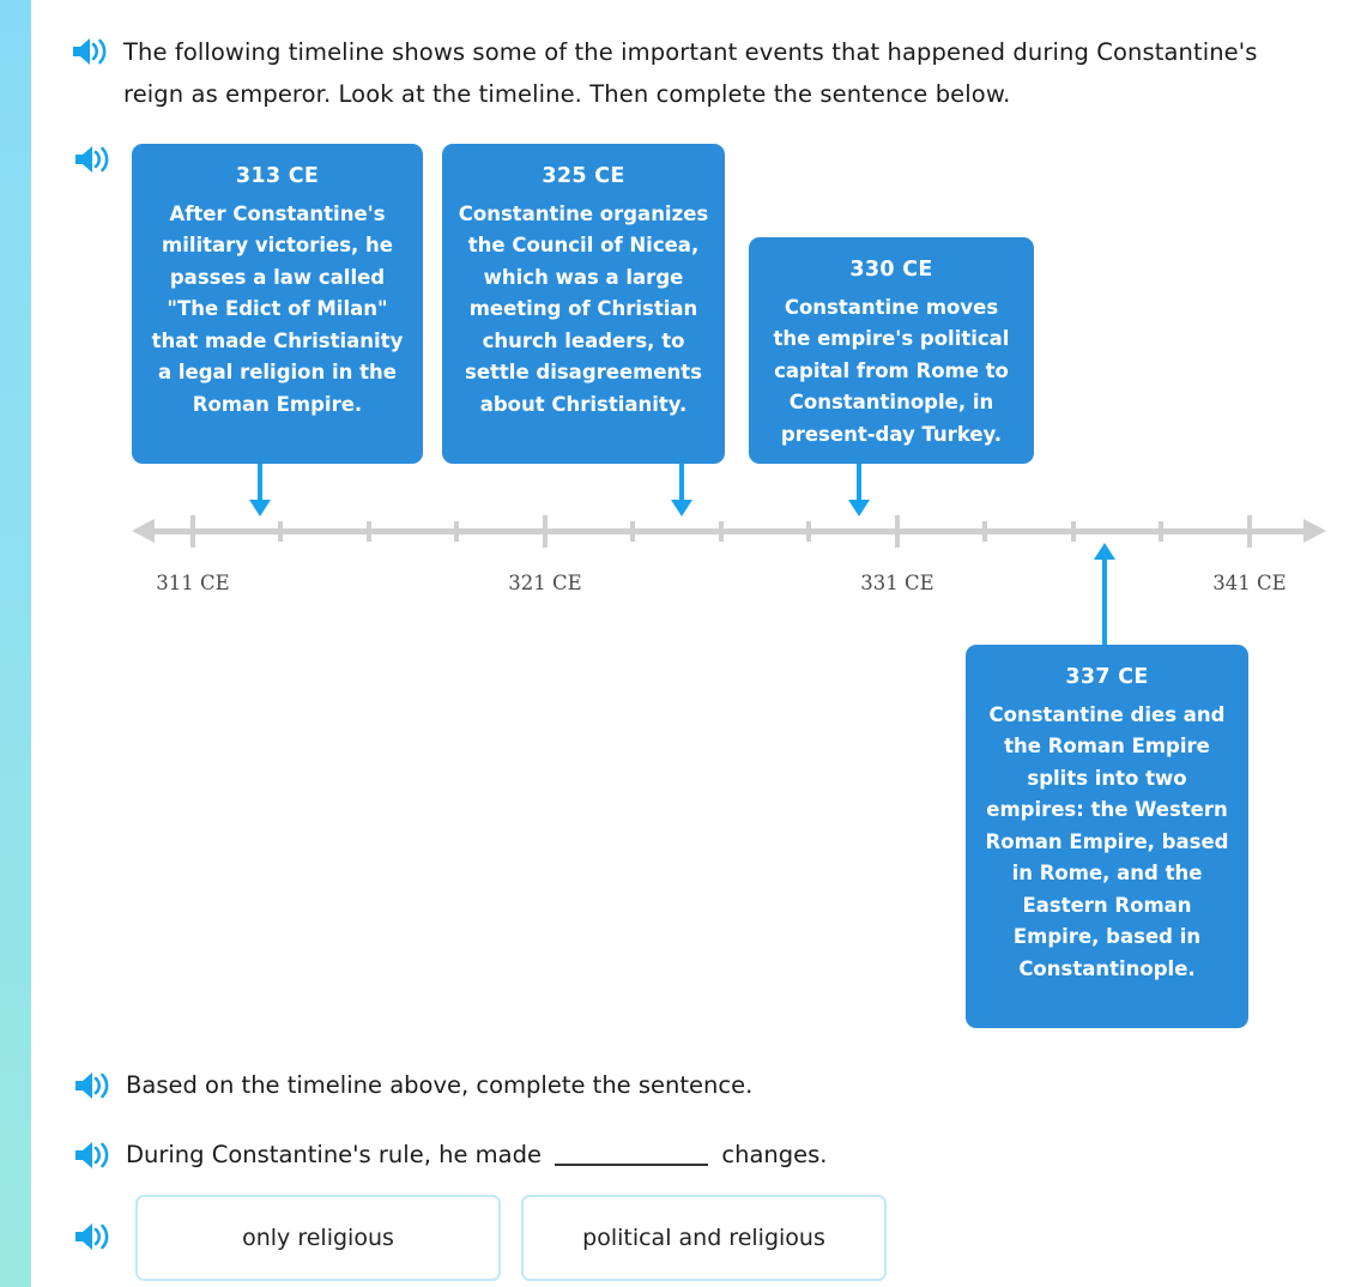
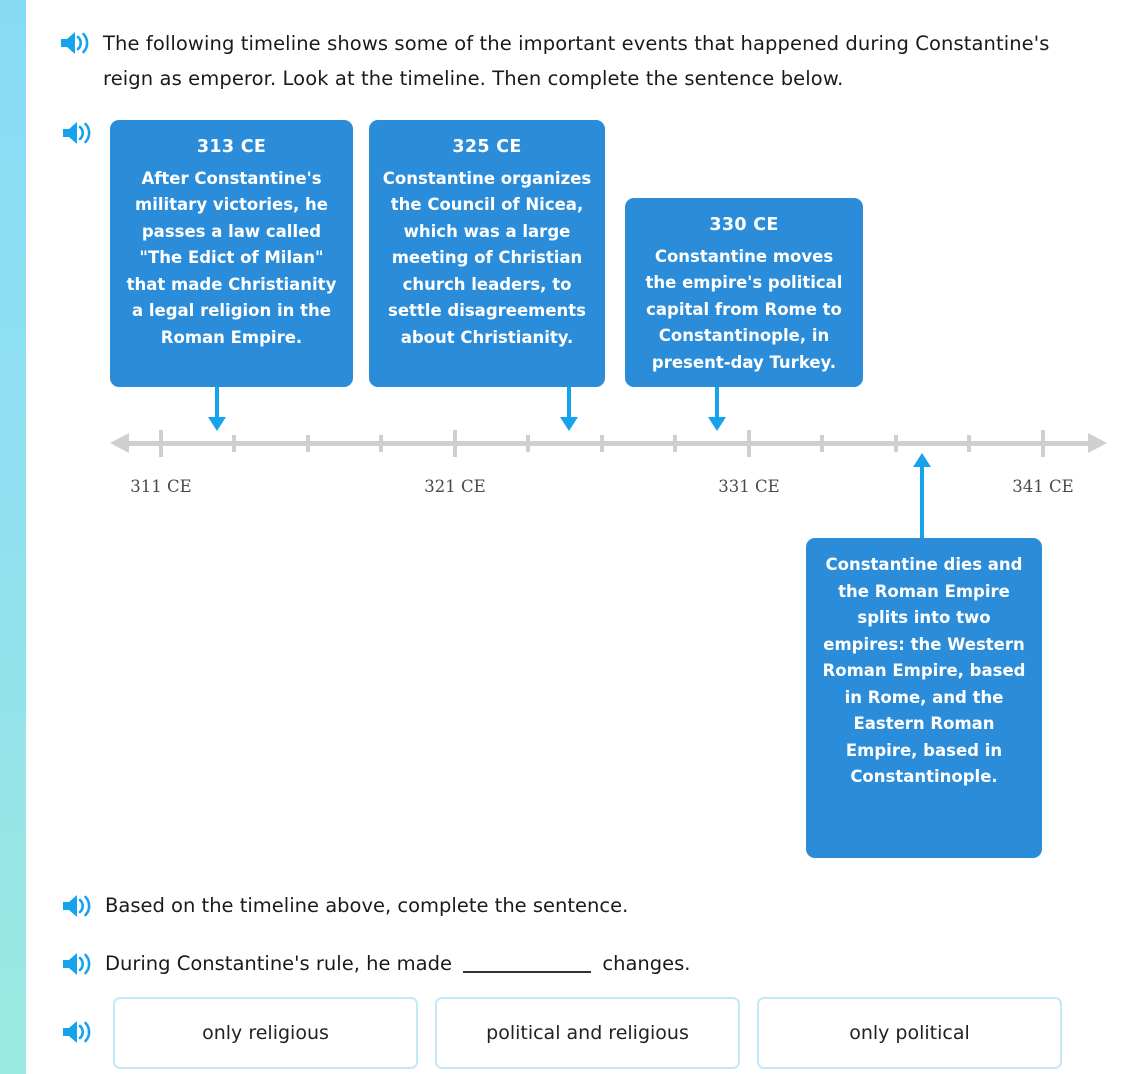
  The following timeline shows some of the important events that happened during Constantine's reign as emperor. Look at the timeline. Then complete the sentence below.
  313 CE
  After Constantine's military victories, he passes a law called "The Edict of Milan" that made Christianity a legal religion in the Roman Empire.
  325 CE
  Constantine organizes the Council of Nicea, which was a large meeting of Christian church leaders, to settle disagreements about Christianity.
  330 CE
  Constantine moves the empire's political capital from Rome to Constantinople, in present-day Turkey.
- 337 CE
  Constantine dies and the Roman Empire splits into two empires: the Western Roman Empire, based in Rome, and the Eastern Roman Empire, based in Constantinople.
  311 CE
  321 CE
  331 CE
  341 CE
  Based on the timeline above, complete the sentence.
  During Constantine's rule, he made changes.
  only religious
  political and religious
+ only political
